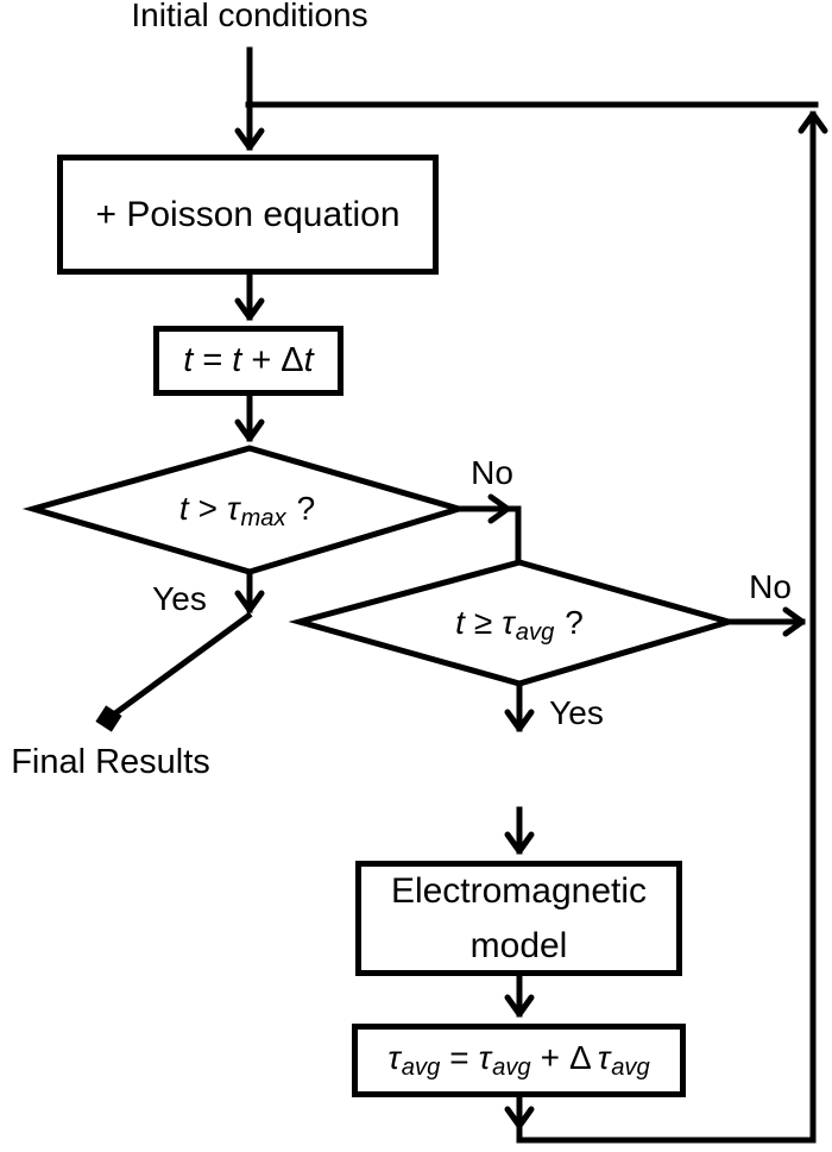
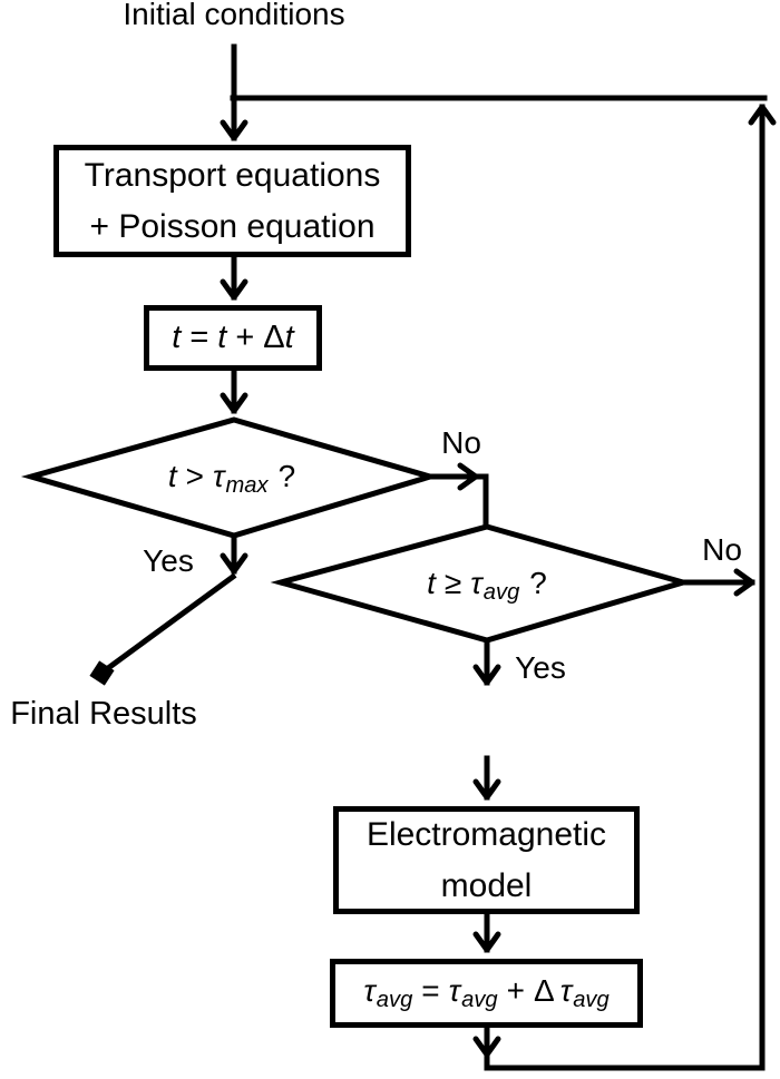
  Initial conditions
+ Transport equations
  + Poisson equation
  t = t + Δt
  t > τmax ?
  No
  Yes
  Final Results
  t ≥ τavg ?
  No
  Yes
  Electromagnetic
  model
  τavg = τavg + Δ τavg
